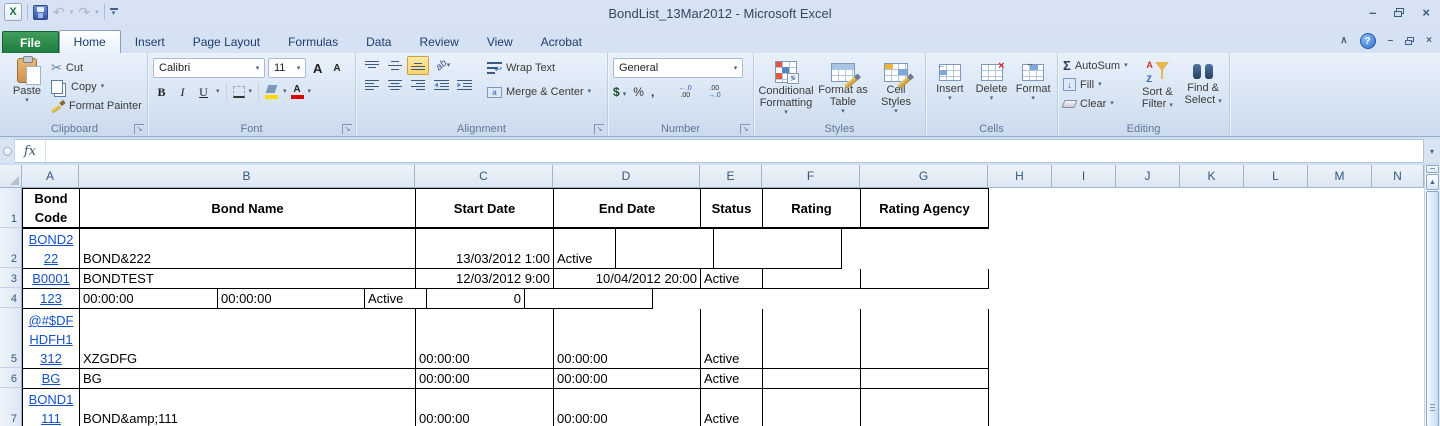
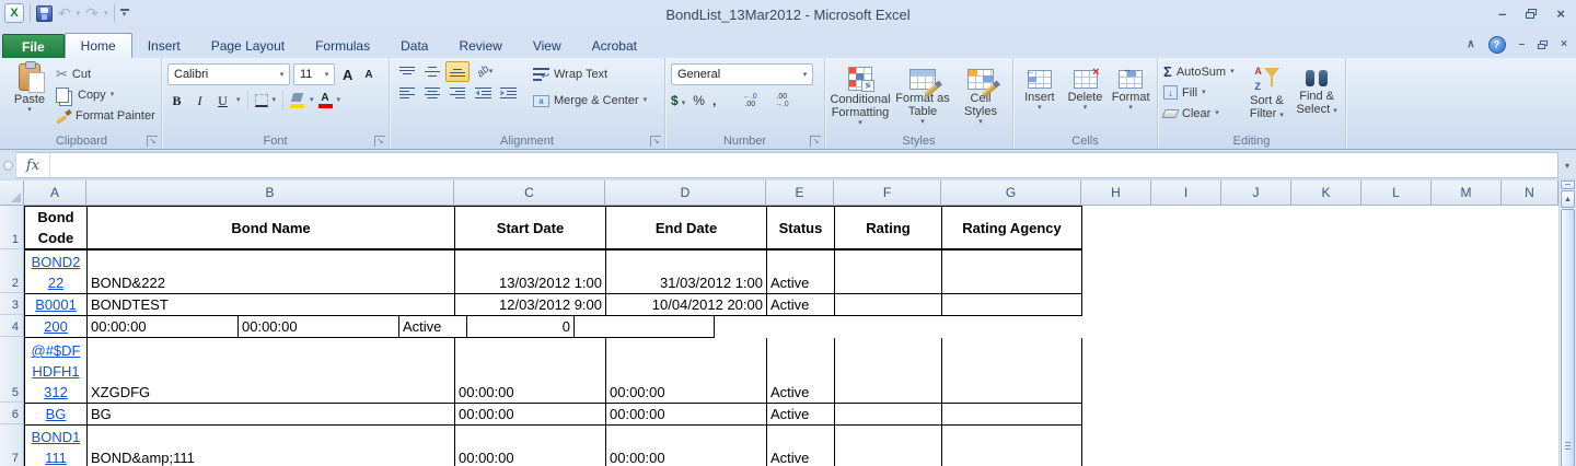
  X
  ↶
  ↷
  BondList_13Mar2012 - Microsoft Excel
  –
  ×
  File
  Home
  Insert
  Page Layout
  Formulas
  Data
  Review
  View
  Acrobat
  ∧
  ?
  –
  ×
  Paste
  ✂
  Cut
  Copy
  Format Painter
  Clipboard
  Calibri
  11
  A
  A
  B
  I
  U
  A
  Font
  ↩
  Wrap Text
  a
  Merge & Center
  Alignment
  General
  %
  ,
  Number
  Conditional Formatting
  Format as Table
  Cell Styles
  Styles
  ←
  Insert
  ×
  Delete
  ↔
  Format
  Cells
  Σ
  AutoSum
  ↓
  Fill
  Clear
  A
  Z
  Sort & Filter
  Find & Select
  Editing
  fx
  ▾
  A
  B
  C
  D
  E
  F
  G
  H
  I
  J
  K
  L
  M
  N
  1
  2
  3
  4
  5
  6
  7
  Bond
  Code
  Bond Name
  Start Date
  End Date
  Status
  Rating
  Rating Agency
  BOND2
  22
  BOND&222
  13/03/2012 1:00
+ 31/03/2012 1:00
  Active
  B0001
  BONDTEST
  12/03/2012 9:00
  10/04/2012 20:00
  Active
- 123
+ 200
  00:00:00
  00:00:00
  Active
  0
  @#$DF
  HDFH1
  312
  XZGDFG
  00:00:00
  00:00:00
  Active
  BG
  BG
  00:00:00
  00:00:00
  Active
  BOND1
  111
  BOND&amp;111
  00:00:00
  00:00:00
  Active
